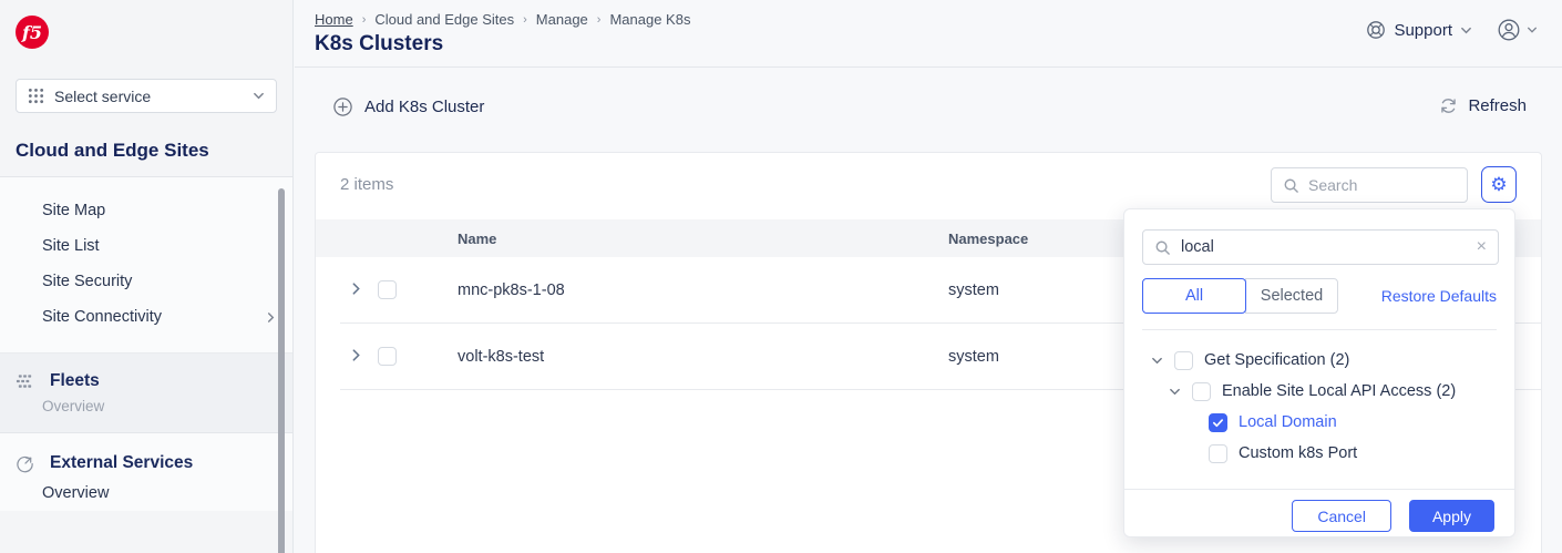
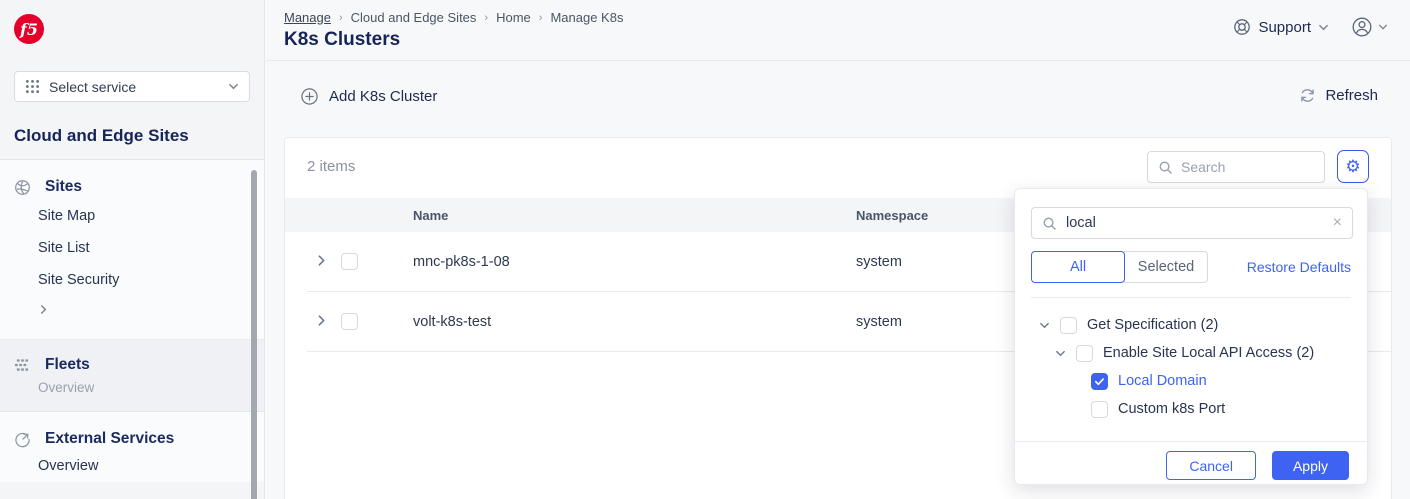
  f5
  Select service
  Cloud and Edge Sites
+ Sites
  Site Map
  Site List
  Site Security
- Site Connectivity
  Fleets
  Overview
  External Services
  Overview
- Home
+ Manage
  ›
  Cloud and Edge Sites
  ›
- Manage
+ Home
  ›
  Manage K8s
  K8s Clusters
  Support
  Add K8s Cluster
  Refresh
  2 items
  Search
  ⚙
  Name
  Namespace
  mnc-pk8s-1-08
  system
  volt-k8s-test
  system
  local
  ×
  All
  Selected
  Restore Defaults
  Get Specification (2)
  Enable Site Local API Access (2)
  Local Domain
  Custom k8s Port
  Cancel
  Apply
